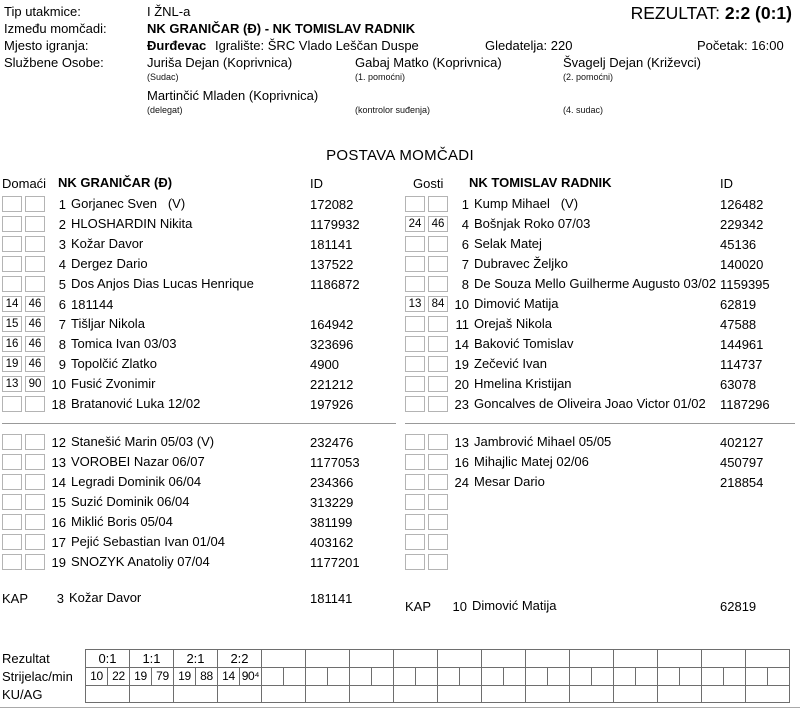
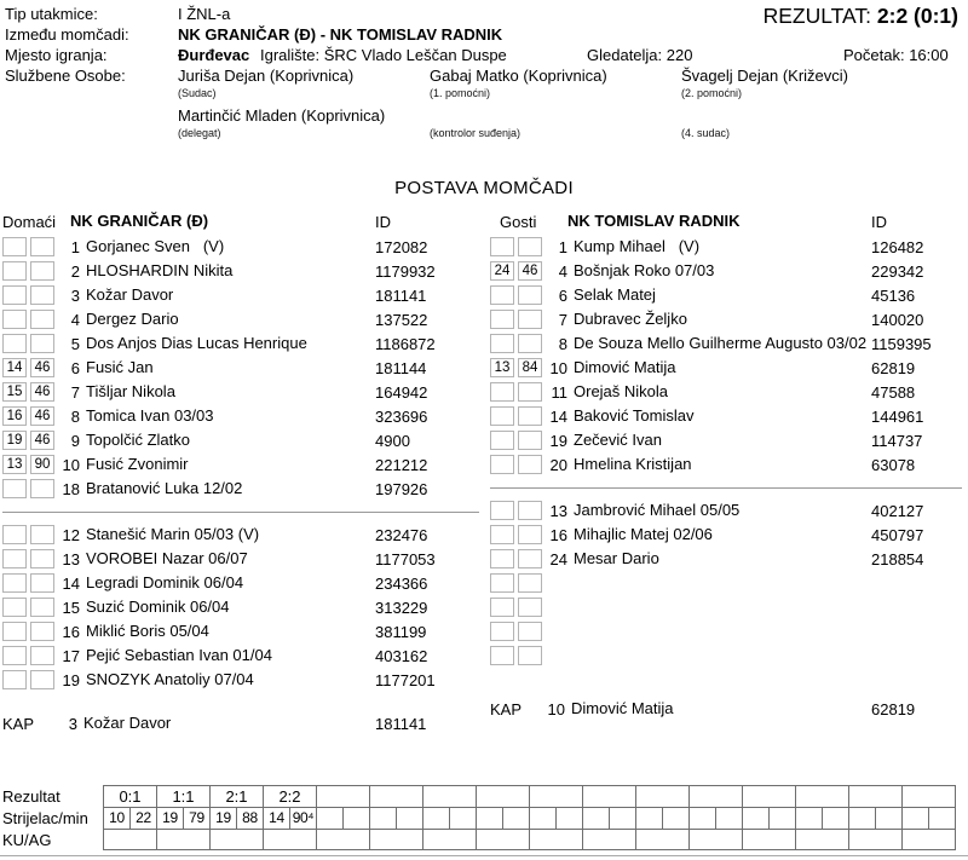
  Tip utakmice:
  Između momčadi:
  Mjesto igranja:
  Službene Osobe:
  I ŽNL-a
  NK GRANIČAR (Đ) - NK TOMISLAV RADNIK
  Đurđevac
  Igralište: ŠRC Vlado Leščan Duspe
  Gledatelja: 220
  Početak: 16:00
  Juriša Dejan (Koprivnica)
  Gabaj Matko (Koprivnica)
  Švagelj Dejan (Križevci)
  (Sudac)
  (1. pomoćni)
  (2. pomoćni)
  Martinčić Mladen (Koprivnica)
  (delegat)
  (kontrolor suđenja)
  (4. sudac)
  REZULTAT: 2:2 (0:1)
  POSTAVA MOMČADI
  Domaći
  NK GRANIČAR (Đ)
  ID
  1
  Gorjanec Sven (V)
  172082
  2
  HLOSHARDIN Nikita
  1179932
  3
  Kožar Davor
  181141
  4
  Dergez Dario
  137522
  5
  Dos Anjos Dias Lucas Henrique
  1186872
  14
  46
  6
+ Fusić Jan
  181144
  15
  46
  7
  Tišljar Nikola
  164942
  16
  46
  8
  Tomica Ivan 03/03
  323696
  19
  46
  9
  Topolčić Zlatko
  4900
  13
  90
  10
  Fusić Zvonimir
  221212
  18
  Bratanović Luka 12/02
  197926
  12
  Stanešić Marin 05/03 (V)
  232476
  13
  VOROBEI Nazar 06/07
  1177053
  14
  Legradi Dominik 06/04
  234366
  15
  Suzić Dominik 06/04
  313229
  16
  Miklić Boris 05/04
  381199
  17
  Pejić Sebastian Ivan 01/04
  403162
  19
  SNOZYK Anatoliy 07/04
  1177201
  KAP
  3
  Kožar Davor
  181141
  Gosti
  NK TOMISLAV RADNIK
  ID
  1
  Kump Mihael (V)
  126482
  24
  46
  4
  Bošnjak Roko 07/03
  229342
  6
  Selak Matej
  45136
  7
  Dubravec Željko
  140020
  8
  De Souza Mello Guilherme Augusto 03/02
  1159395
  13
  84
  10
  Dimović Matija
  62819
  11
  Orejaš Nikola
  47588
  14
  Baković Tomislav
  144961
  19
  Zečević Ivan
  114737
  20
  Hmelina Kristijan
  63078
- 23
- Goncalves de Oliveira Joao Victor 01/02
- 1187296
  13
  Jambrović Mihael 05/05
  402127
  16
  Mihajlic Matej 02/06
  450797
  24
  Mesar Dario
  218854
  KAP
  10
  Dimović Matija
  62819
  Rezultat
  Strijelac/min
  KU/AG
  0:1
  10
  22
  1:1
  19
  79
  2:1
  19
  88
  2:2
  14
  90⁴
